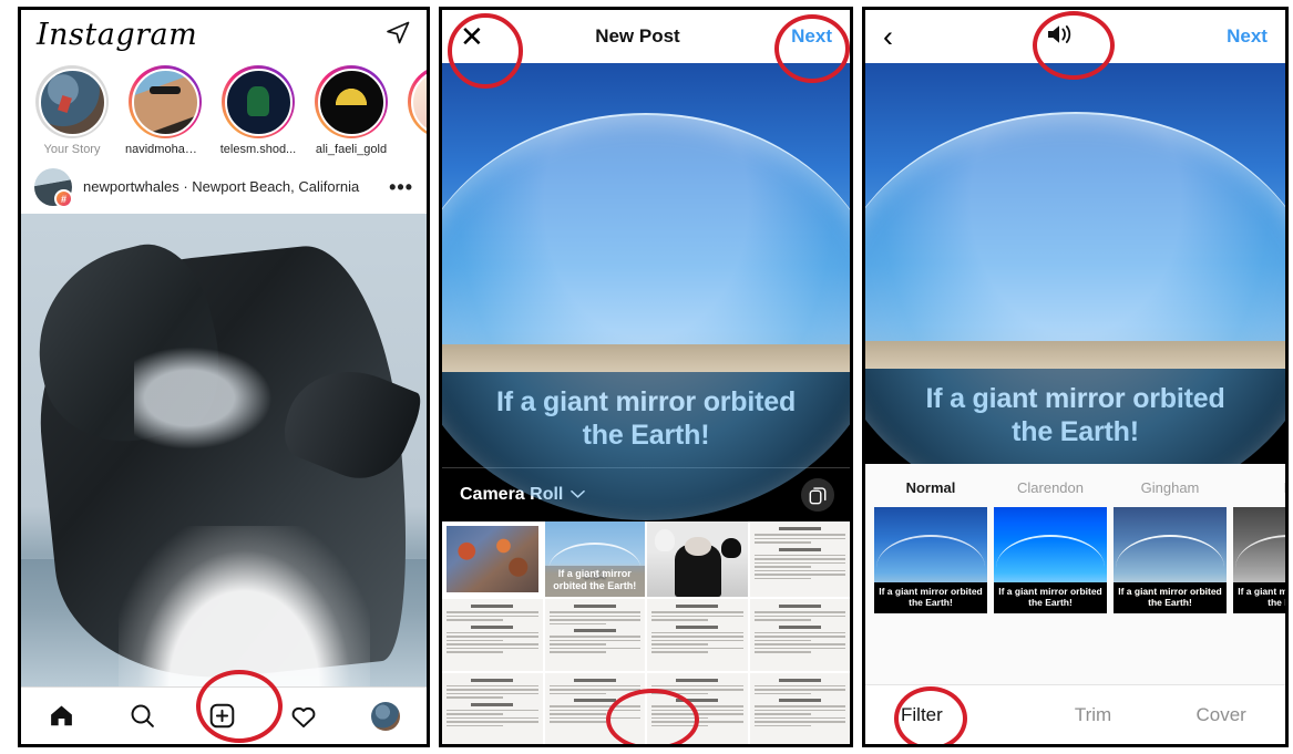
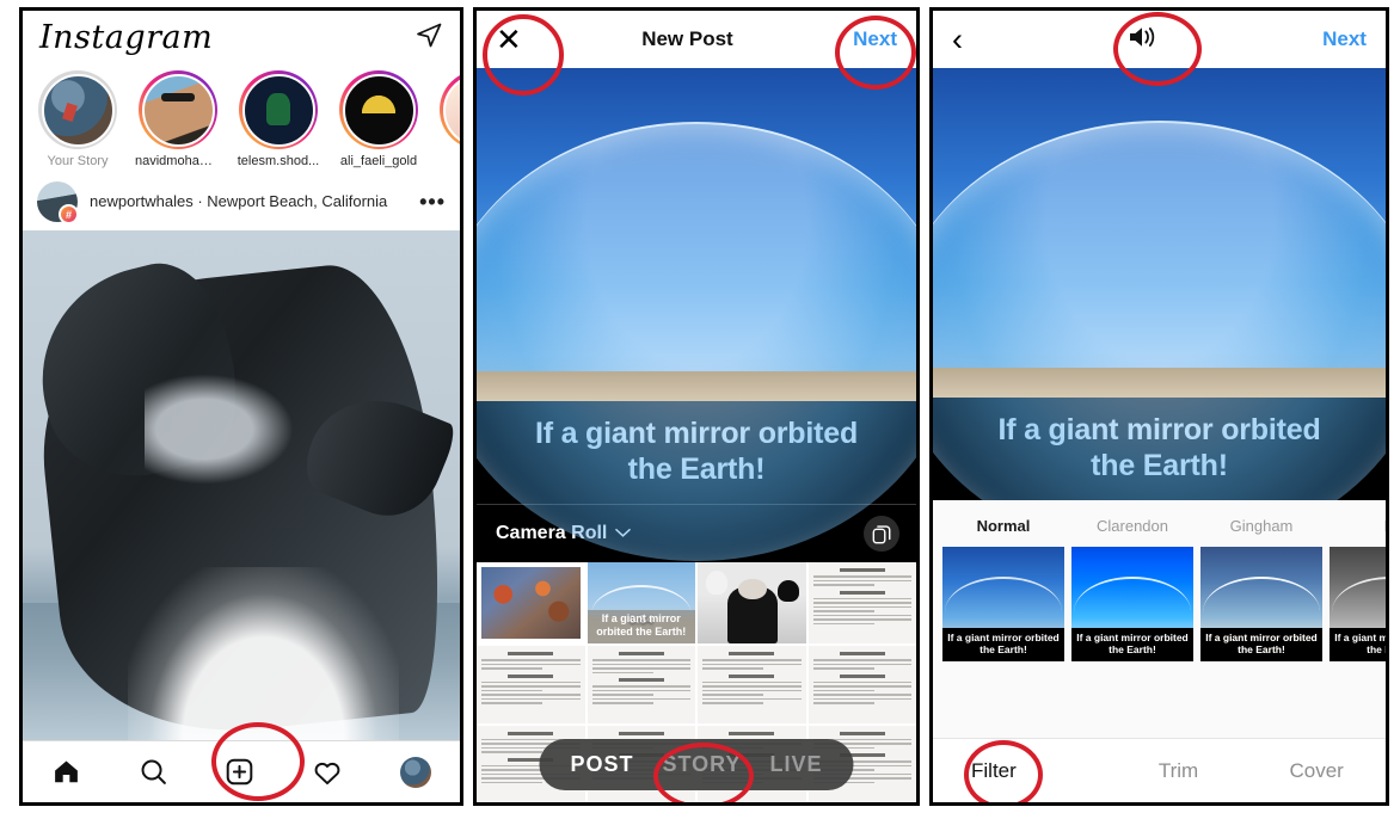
  Instagram
  Your Story
  navidmoham...
  telesm.shod...
  ali_faeli_gold
  #
  newportwhales · Newport Beach, California
  •••
  ✕
  New Post
  Next
  0:54
  If a giant mirror orbited the Earth!
+ POST
+ STORY
+ LIVE
  ‹
  Next
  Normal
  If a giant mirror orbited the Earth!
  Clarendon
  If a giant mirror orbited the Earth!
  Gingham
  If a giant mirror orbited the Earth!
  Filter
  Trim
  Cover
